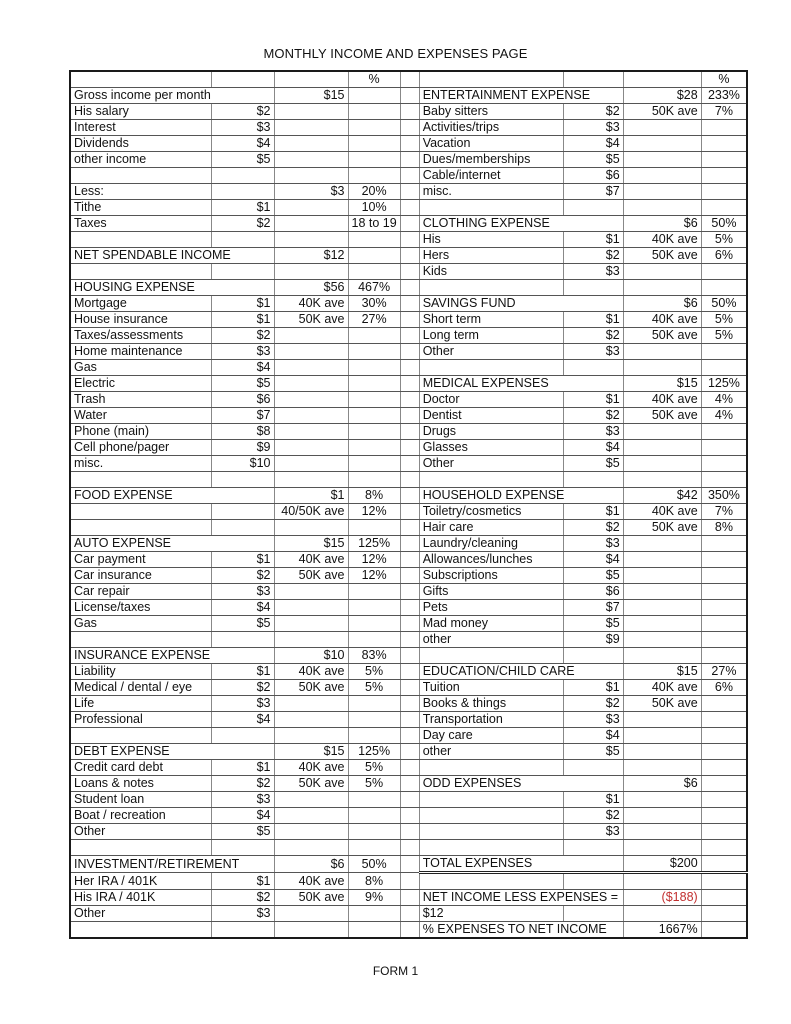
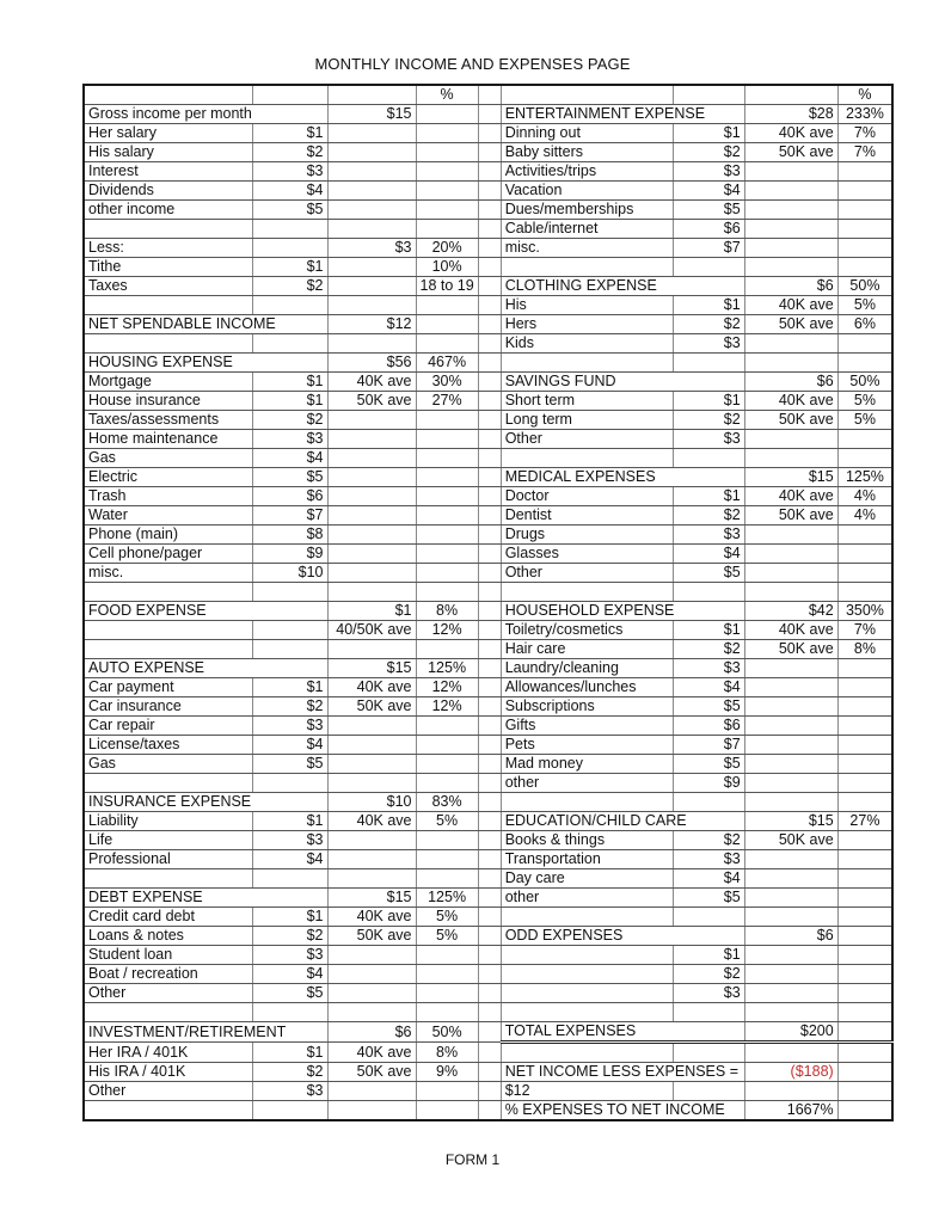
  MONTHLY INCOME AND EXPENSES PAGE
  			%					%
  Gross income per month	$15			ENTERTAINMENT EXPENSE	$28	233%
+ Her salary	$1				Dinning out	$1	40K ave	7%
  His salary	$2				Baby sitters	$2	50K ave	7%
  Interest	$3				Activities/trips	$3
  Dividends	$4				Vacation	$4
  other income	$5				Dues/memberships	$5
  					Cable/internet	$6
  Less:		$3	20%		misc.	$7
  Tithe	$1		10%
  Taxes	$2		18 to 19		CLOTHING EXPENSE	$6	50%
  					His	$1	40K ave	5%
  NET SPENDABLE INCOME	$12			Hers	$2	50K ave	6%
  					Kids	$3
  HOUSING EXPENSE	$56	467%
  Mortgage	$1	40K ave	30%		SAVINGS FUND	$6	50%
  House insurance	$1	50K ave	27%		Short term	$1	40K ave	5%
  Taxes/assessments	$2				Long term	$2	50K ave	5%
  Home maintenance	$3				Other	$3
  Gas	$4
  Electric	$5				MEDICAL EXPENSES	$15	125%
  Trash	$6				Doctor	$1	40K ave	4%
  Water	$7				Dentist	$2	50K ave	4%
  Phone (main)	$8				Drugs	$3
  Cell phone/pager	$9				Glasses	$4
  misc.	$10				Other	$5
  FOOD EXPENSE	$1	8%		HOUSEHOLD EXPENSE	$42	350%
  		40/50K ave	12%		Toiletry/cosmetics	$1	40K ave	7%
  					Hair care	$2	50K ave	8%
  AUTO EXPENSE	$15	125%		Laundry/cleaning	$3
  Car payment	$1	40K ave	12%		Allowances/lunches	$4
  Car insurance	$2	50K ave	12%		Subscriptions	$5
  Car repair	$3				Gifts	$6
  License/taxes	$4				Pets	$7
  Gas	$5				Mad money	$5
  					other	$9
  INSURANCE EXPENSE	$10	83%
  Liability	$1	40K ave	5%		EDUCATION/CHILD CARE	$15	27%
- Medical / dental / eye	$2	50K ave	5%		Tuition	$1	40K ave	6%
  Life	$3				Books & things	$2	50K ave
  Professional	$4				Transportation	$3
  					Day care	$4
  DEBT EXPENSE	$15	125%		other	$5
  Credit card debt	$1	40K ave	5%
  Loans & notes	$2	50K ave	5%		ODD EXPENSES	$6
  Student loan	$3					$1
  Boat / recreation	$4					$2
  Other	$5					$3
  INVESTMENT/RETIREMENT	$6	50%		TOTAL EXPENSES	$200
  Her IRA / 401K	$1	40K ave	8%
  His IRA / 401K	$2	50K ave	9%		NET INCOME LESS EXPENSES =	($188)
  Other	$3				$12
  					% EXPENSES TO NET INCOME	1667%
  FORM 1
